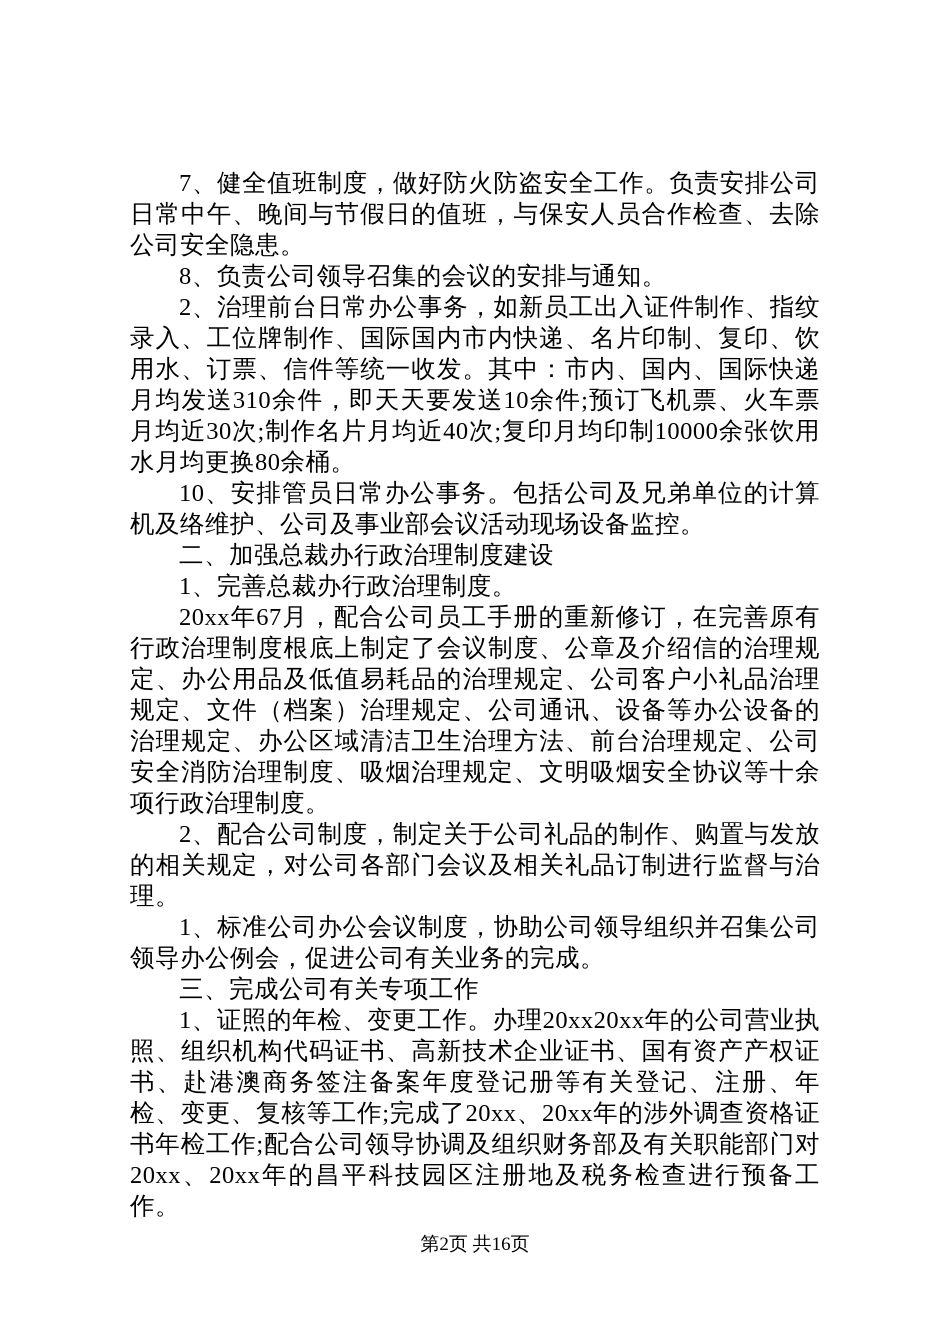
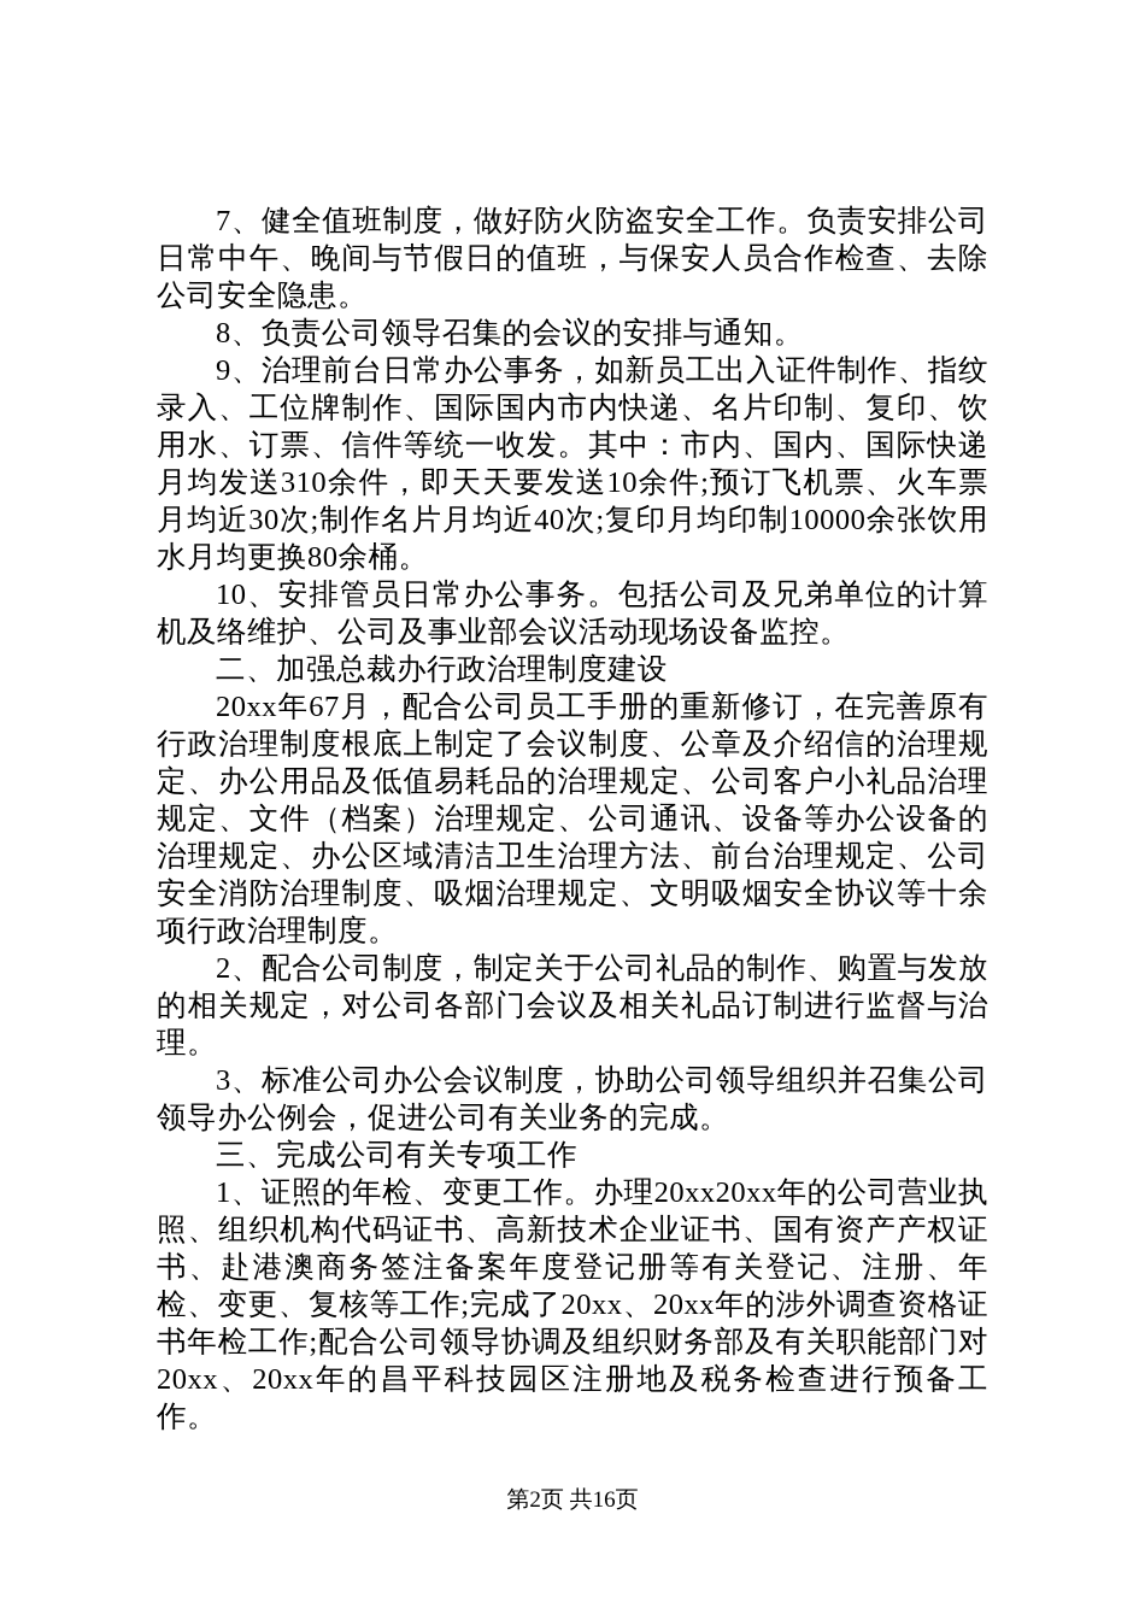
  7、健全值班制度，做好防火防盗安全工作。负责安排公司日常中午、晚间与节假日的值班，与保安人员合作检查、去除公司安全隐患。
  8、负责公司领导召集的会议的安排与通知。
- 2、治理前台日常办公事务，如新员工出入证件制作、指纹录入、工位牌制作、国际国内市内快递、名片印制、复印、饮用水、订票、信件等统一收发。其中：市内、国内、国际快递月均发送310余件，即天天要发送10余件;预订飞机票、火车票月均近30次;制作名片月均近40次;复印月均印制10000余张饮用水月均更换80余桶。
+ 9、治理前台日常办公事务，如新员工出入证件制作、指纹录入、工位牌制作、国际国内市内快递、名片印制、复印、饮用水、订票、信件等统一收发。其中：市内、国内、国际快递月均发送310余件，即天天要发送10余件;预订飞机票、火车票月均近30次;制作名片月均近40次;复印月均印制10000余张饮用水月均更换80余桶。
  10、安排管员日常办公事务。包括公司及兄弟单位的计算机及络维护、公司及事业部会议活动现场设备监控。
  二、加强总裁办行政治理制度建设
- 1、完善总裁办行政治理制度。
  20xx年67月，配合公司员工手册的重新修订，在完善原有行政治理制度根底上制定了会议制度、公章及介绍信的治理规定、办公用品及低值易耗品的治理规定、公司客户小礼品治理规定、文件（档案）治理规定、公司通讯、设备等办公设备的治理规定、办公区域清洁卫生治理方法、前台治理规定、公司安全消防治理制度、吸烟治理规定、文明吸烟安全协议等十余项行政治理制度。
  2、配合公司制度，制定关于公司礼品的制作、购置与发放的相关规定，对公司各部门会议及相关礼品订制进行监督与治理。
- 1、标准公司办公会议制度，协助公司领导组织并召集公司领导办公例会，促进公司有关业务的完成。
+ 3、标准公司办公会议制度，协助公司领导组织并召集公司领导办公例会，促进公司有关业务的完成。
  三、完成公司有关专项工作
  1、证照的年检、变更工作。办理20xx20xx年的公司营业执照、组织机构代码证书、高新技术企业证书、国有资产产权证书、赴港澳商务签注备案年度登记册等有关登记、注册、年检、变更、复核等工作;完成了20xx、20xx年的涉外调查资格证书年检工作;配合公司领导协调及组织财务部及有关职能部门对20xx、20xx年的昌平科技园区注册地及税务检查进行预备工作。
  第2页 共16页
